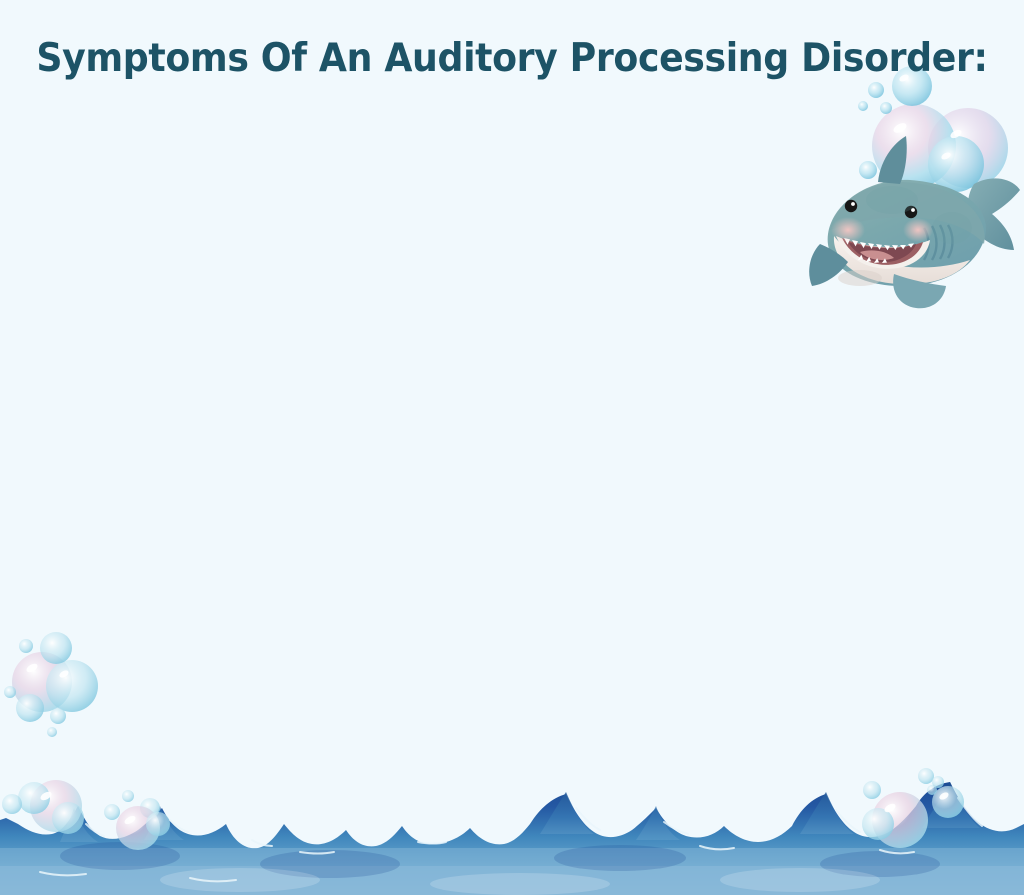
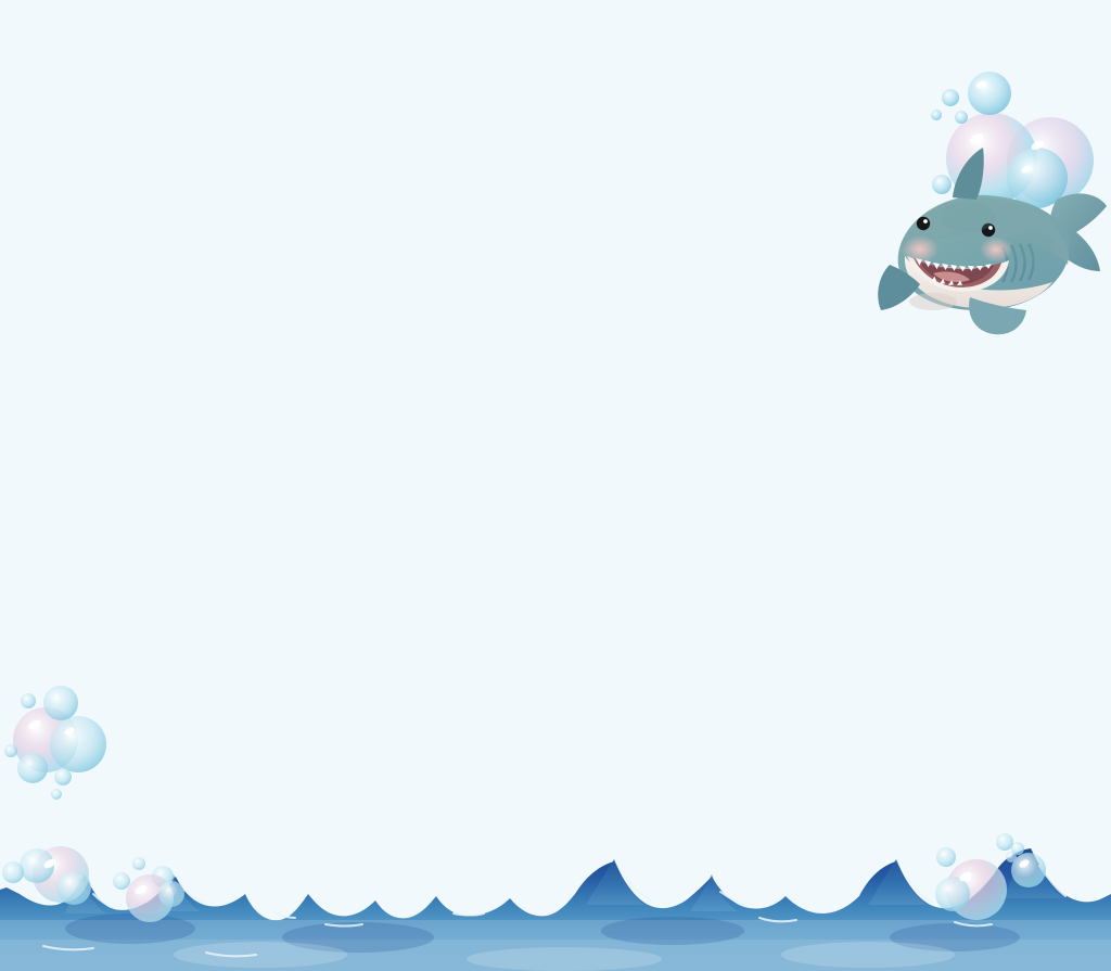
- Symptoms Of An Auditory Processing Disorder:
